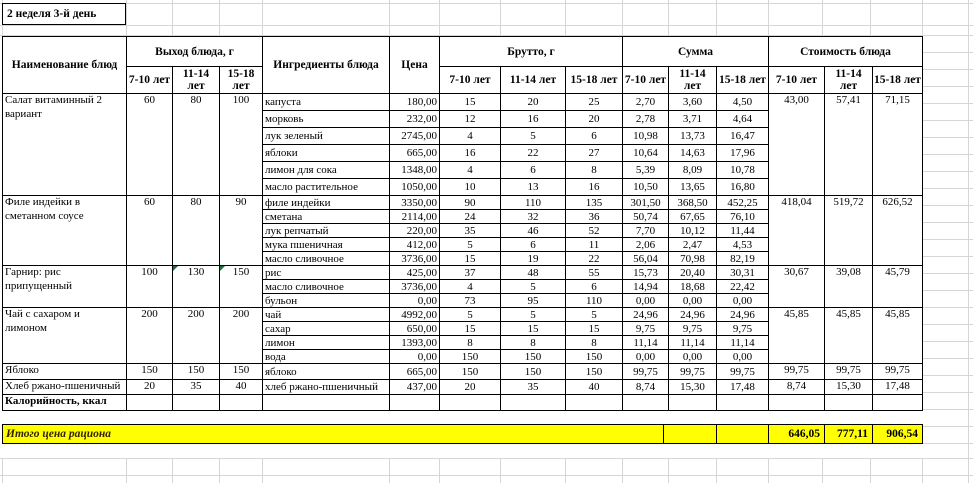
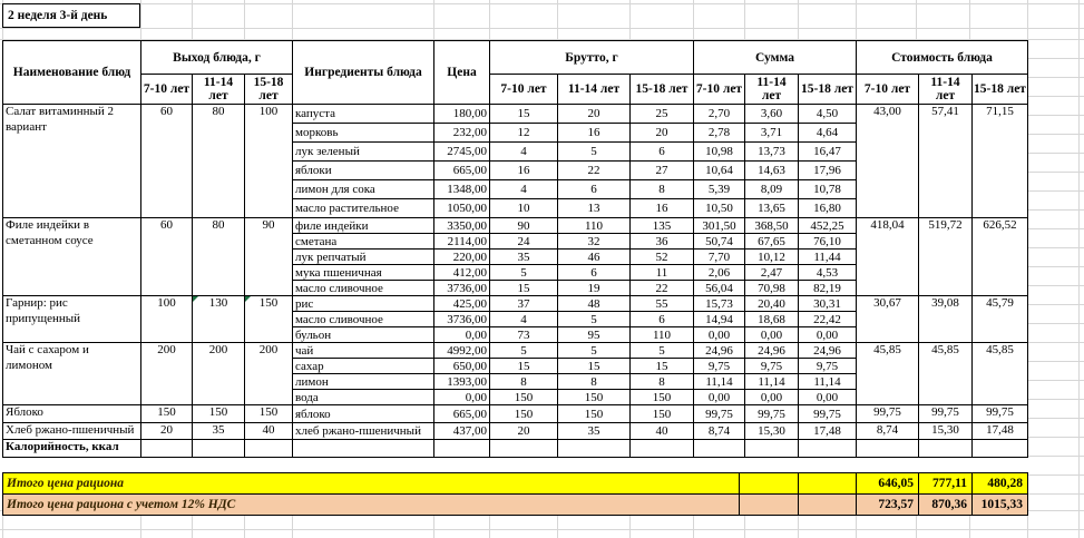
  2 неделя 3-й день
  Наименование блюд	Выход блюда, г	Ингредиенты блюда	Цена	Брутто, г	Сумма	Стоимость блюда
  7-10 лет	11-14 лет	15-18 лет	7-10 лет	11-14 лет	15-18 лет	7-10 лет	11-14 лет	15-18 лет	7-10 лет	11-14 лет	15-18 лет
  Салат витаминный 2 вариант	60	80	100	капуста	180,00	15	20	25	2,70	3,60	4,50	43,00	57,41	71,15
  морковь	232,00	12	16	20	2,78	3,71	4,64
  лук зеленый	2745,00	4	5	6	10,98	13,73	16,47
  яблоки	665,00	16	22	27	10,64	14,63	17,96
  лимон для сока	1348,00	4	6	8	5,39	8,09	10,78
  масло растительное	1050,00	10	13	16	10,50	13,65	16,80
  Филе индейки в сметанном соусе	60	80	90	филе индейки	3350,00	90	110	135	301,50	368,50	452,25	418,04	519,72	626,52
  сметана	2114,00	24	32	36	50,74	67,65	76,10
  лук репчатый	220,00	35	46	52	7,70	10,12	11,44
  мука пшеничная	412,00	5	6	11	2,06	2,47	4,53
  масло сливочное	3736,00	15	19	22	56,04	70,98	82,19
  Гарнир: рис припущенный	100	130	150	рис	425,00	37	48	55	15,73	20,40	30,31	30,67	39,08	45,79
  масло сливочное	3736,00	4	5	6	14,94	18,68	22,42
  бульон	0,00	73	95	110	0,00	0,00	0,00
  Чай с сахаром и лимоном	200	200	200	чай	4992,00	5	5	5	24,96	24,96	24,96	45,85	45,85	45,85
  сахар	650,00	15	15	15	9,75	9,75	9,75
  лимон	1393,00	8	8	8	11,14	11,14	11,14
  вода	0,00	150	150	150	0,00	0,00	0,00
  Яблоко	150	150	150	яблоко	665,00	150	150	150	99,75	99,75	99,75	99,75	99,75	99,75
  Хлеб ржано-пшеничный	20	35	40	хлеб ржано-пшеничный	437,00	20	35	40	8,74	15,30	17,48	8,74	15,30	17,48
  Калорийность, ккал
- Итого цена рациона			646,05	777,11	906,54
+ Итого цена рациона			646,05	777,11	480,28
+ Итого цена рациона с учетом 12% НДС			723,57	870,36	1015,33
